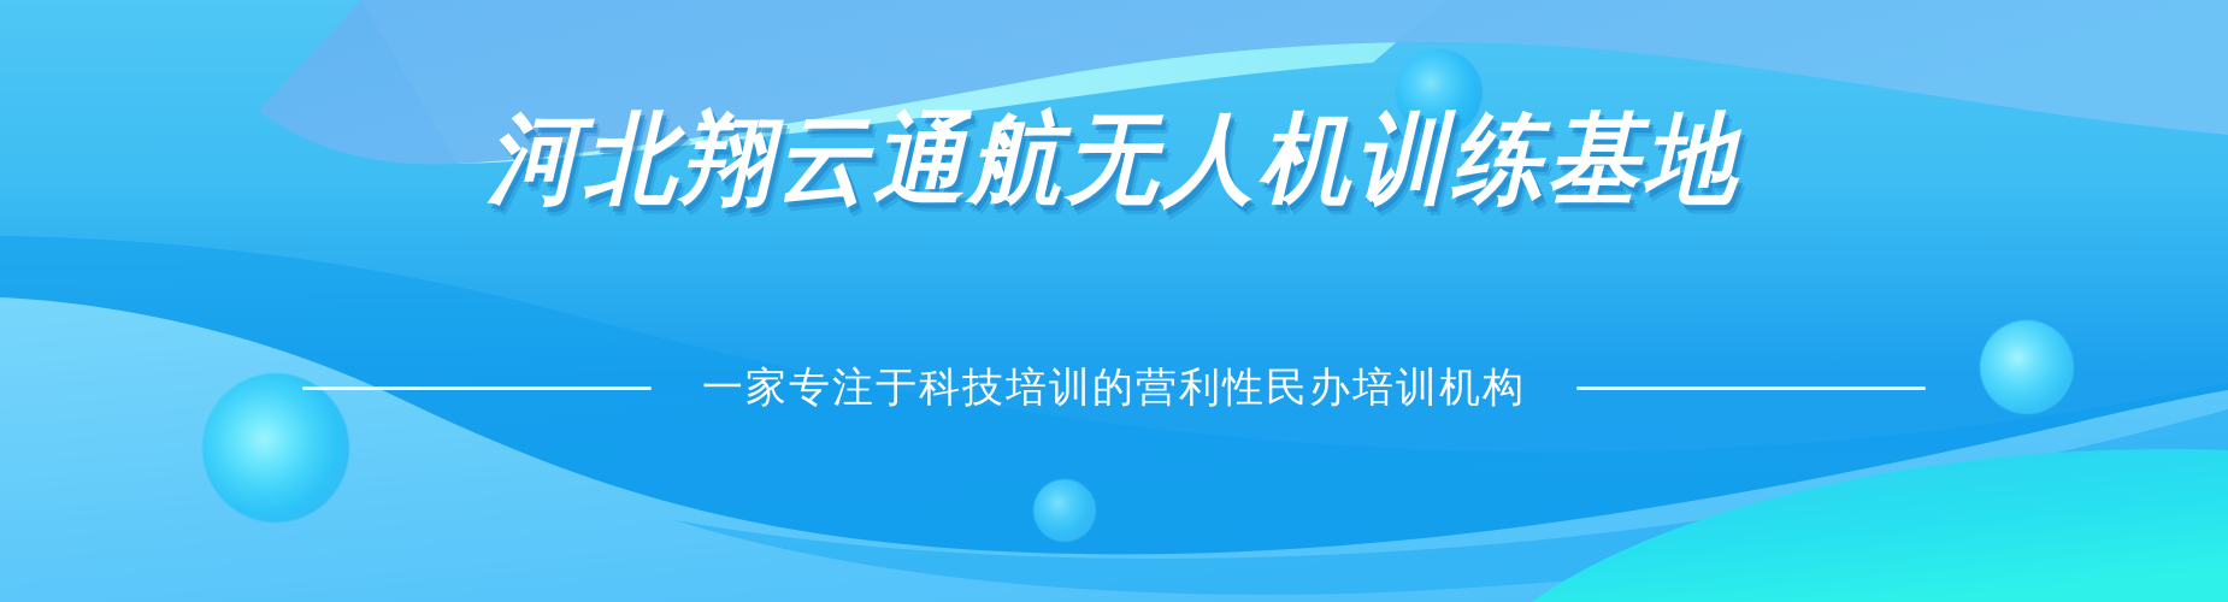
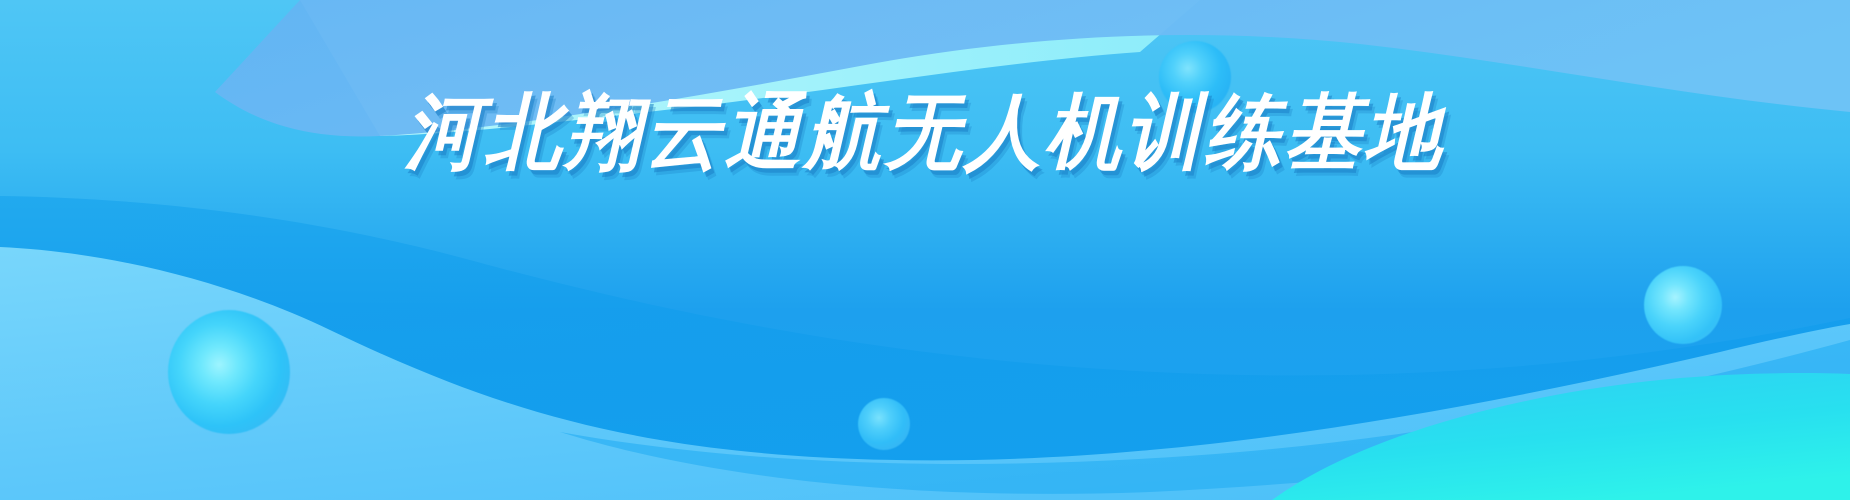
  河北翔云通航无人机训练基地
- 一家专注于科技培训的营利性民办培训机构
